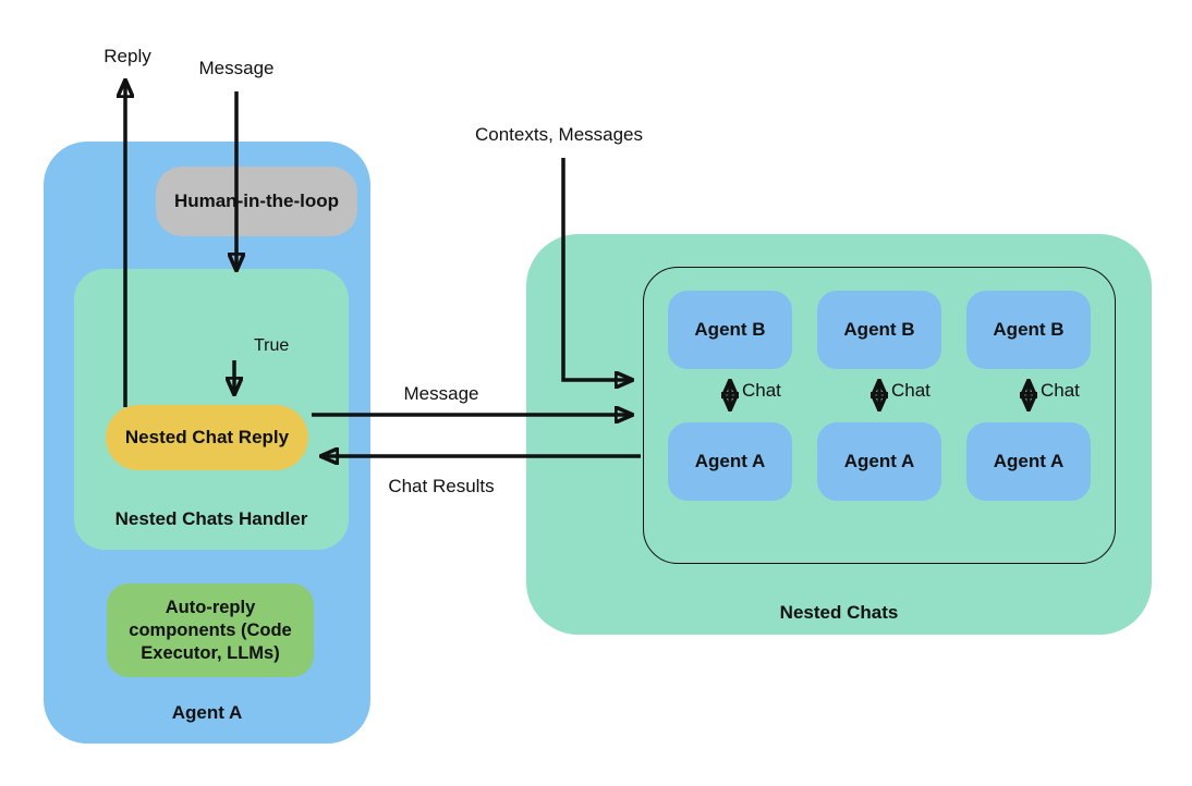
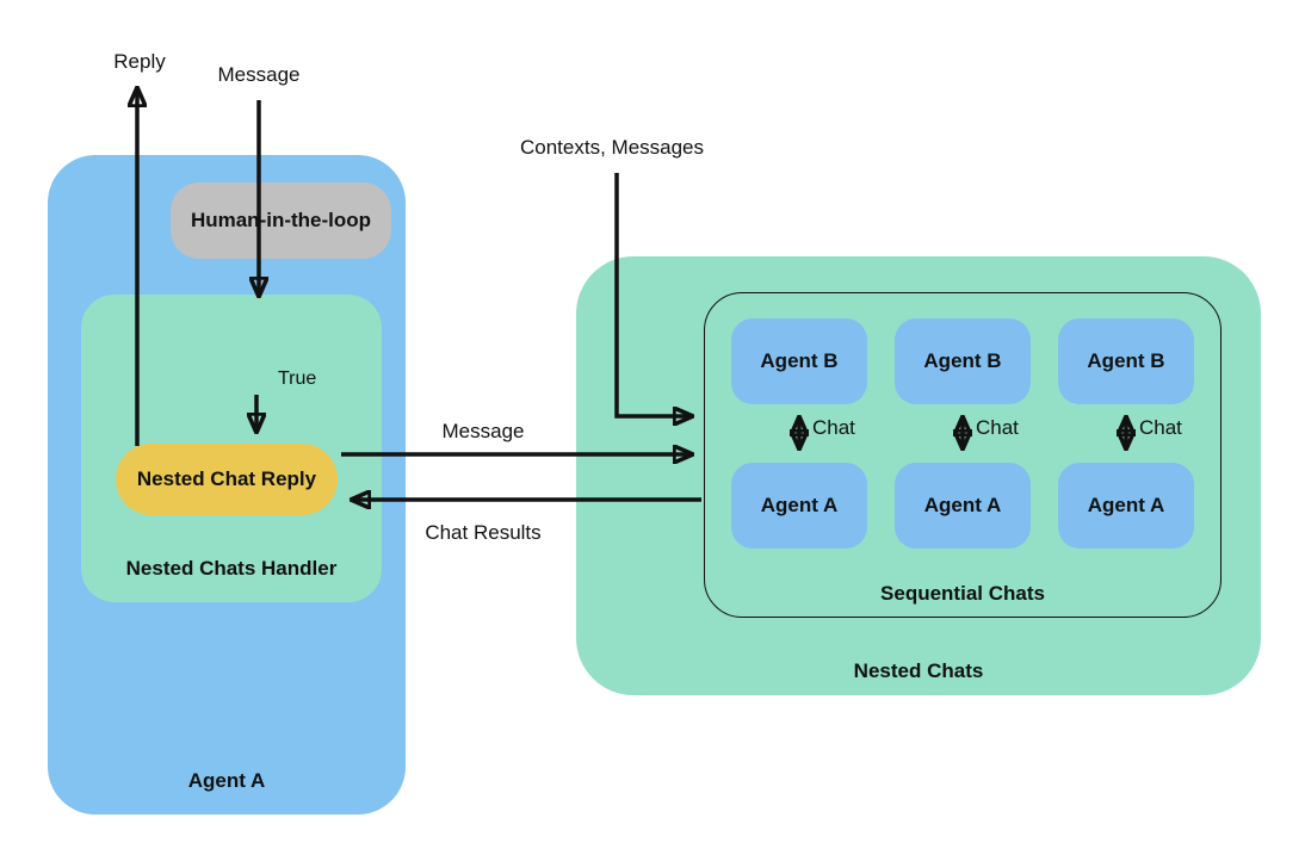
  Human-in-the-loop
  True
  Nested Chat Reply
  Nested Chats Handler
- Auto-reply components (Code Executor, LLMs)
  Agent A
  Agent B
  Agent A
  Chat
  Agent B
  Agent A
  Chat
  Agent B
  Agent A
  Chat
+ Sequential Chats
  Nested Chats
  Reply
  Message
  Contexts, Messages
  Message
  Chat Results
